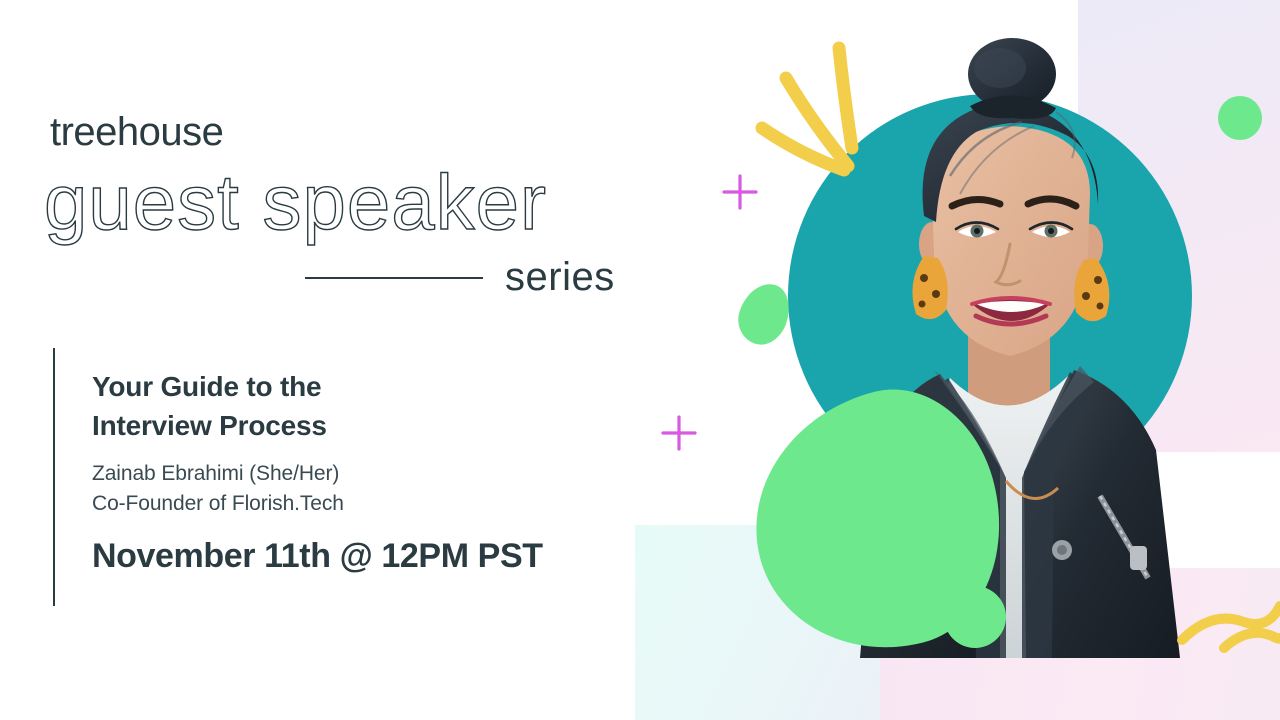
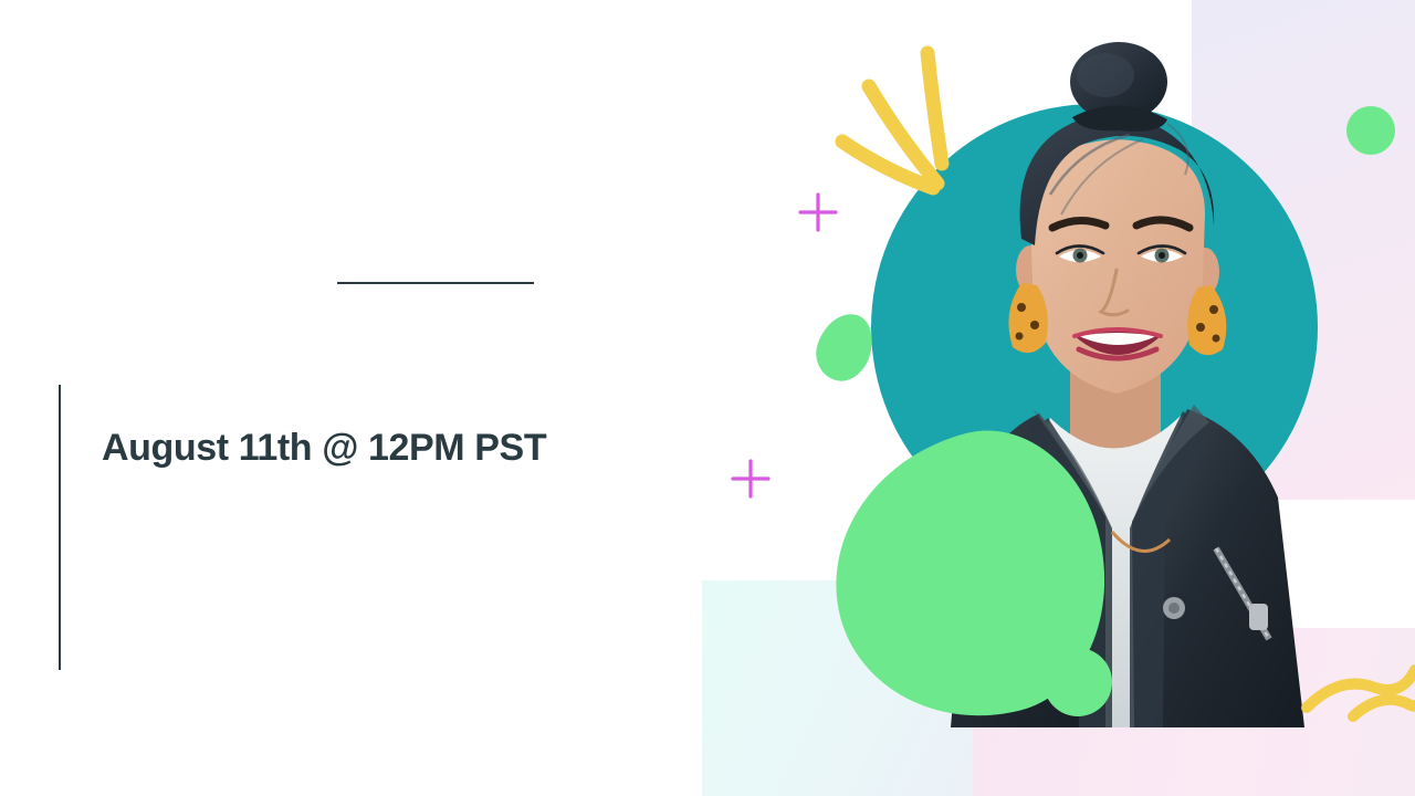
- treehouse
- guest speaker
- series
- Your Guide to the
- Interview Process
- Zainab Ebrahimi (She/Her)
- Co-Founder of Florish.Tech
- November 11th @ 12PM PST
+ August 11th @ 12PM PST
